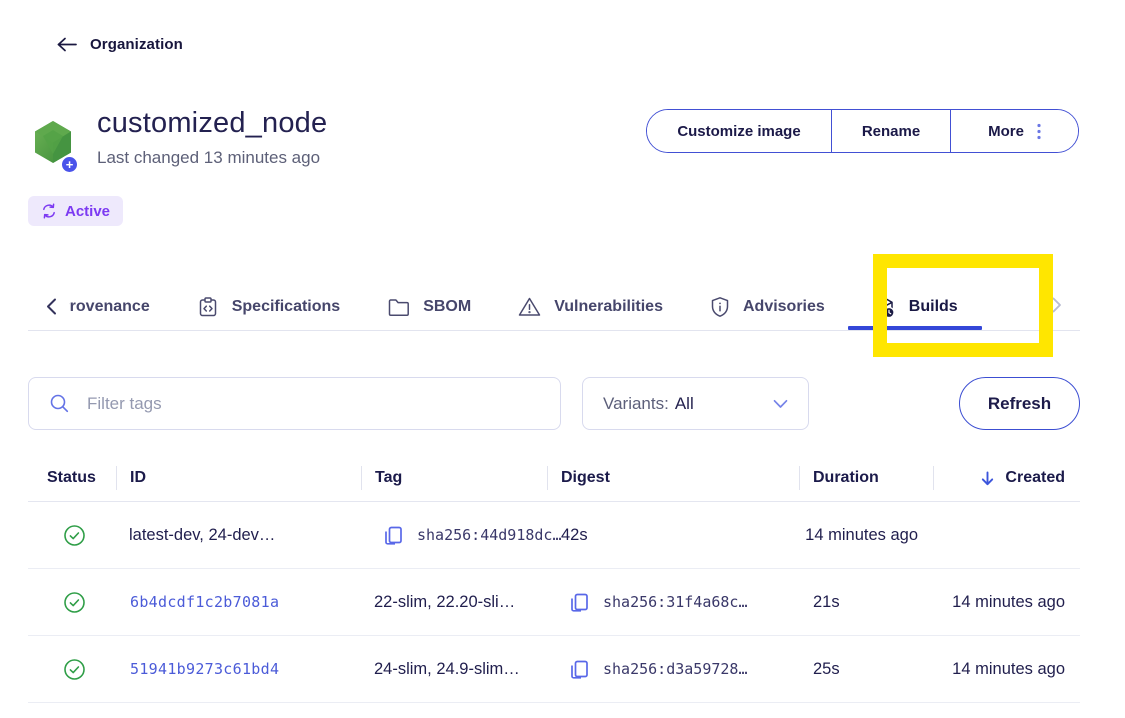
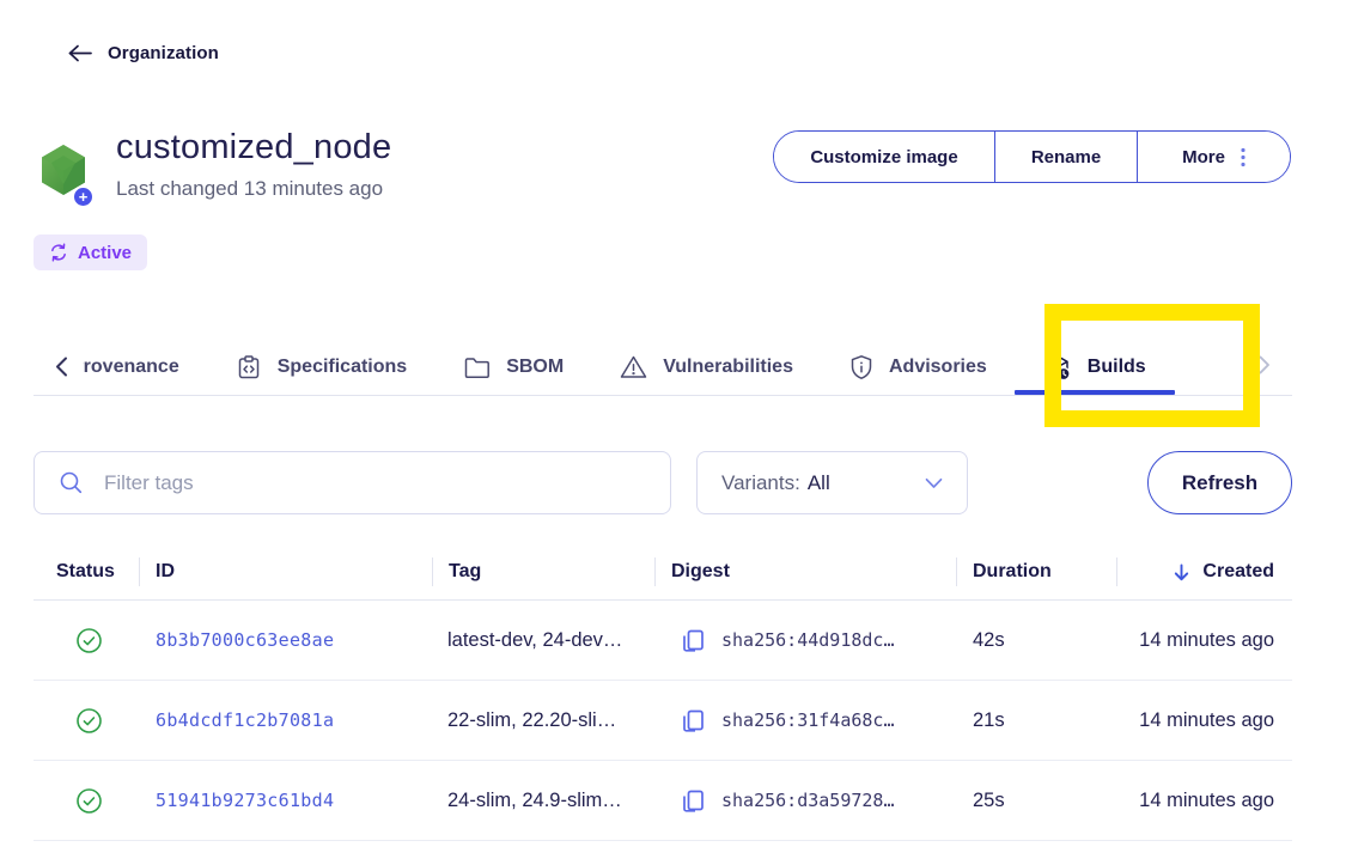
  Organization
  +
  customized_node
  Last changed 13 minutes ago
  Customize image
  Rename
  More
  Active
  rovenance
  Specifications
  SBOM
  Vulnerabilities
  Advisories
  Builds
  Filter tags
  Variants:
  All
  Refresh
  Status
  ID
  Tag
  Digest
  Duration
  Created
+ 8b3b7000c63ee8ae
  latest-dev, 24-dev…
  sha256:44d918dc…
  42s
  14 minutes ago
  6b4dcdf1c2b7081a
  22-slim, 22.20-sli…
  sha256:31f4a68c…
  21s
  14 minutes ago
  51941b9273c61bd4
  24-slim, 24.9-slim…
  sha256:d3a59728…
  25s
  14 minutes ago
